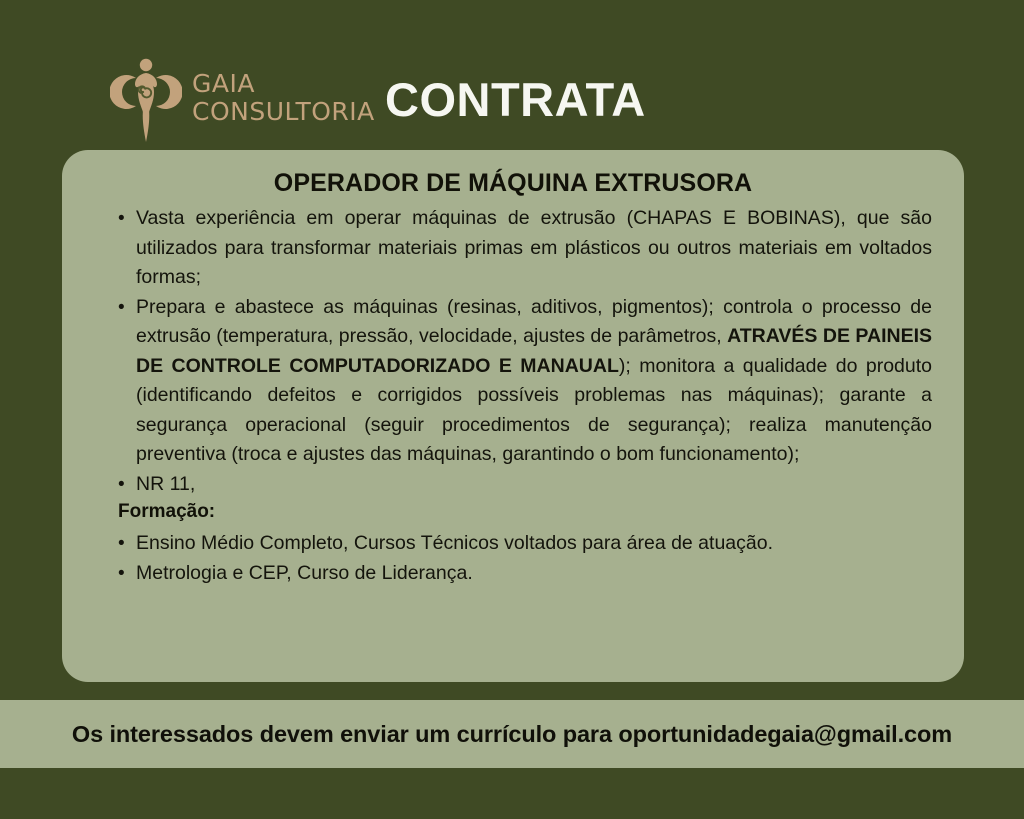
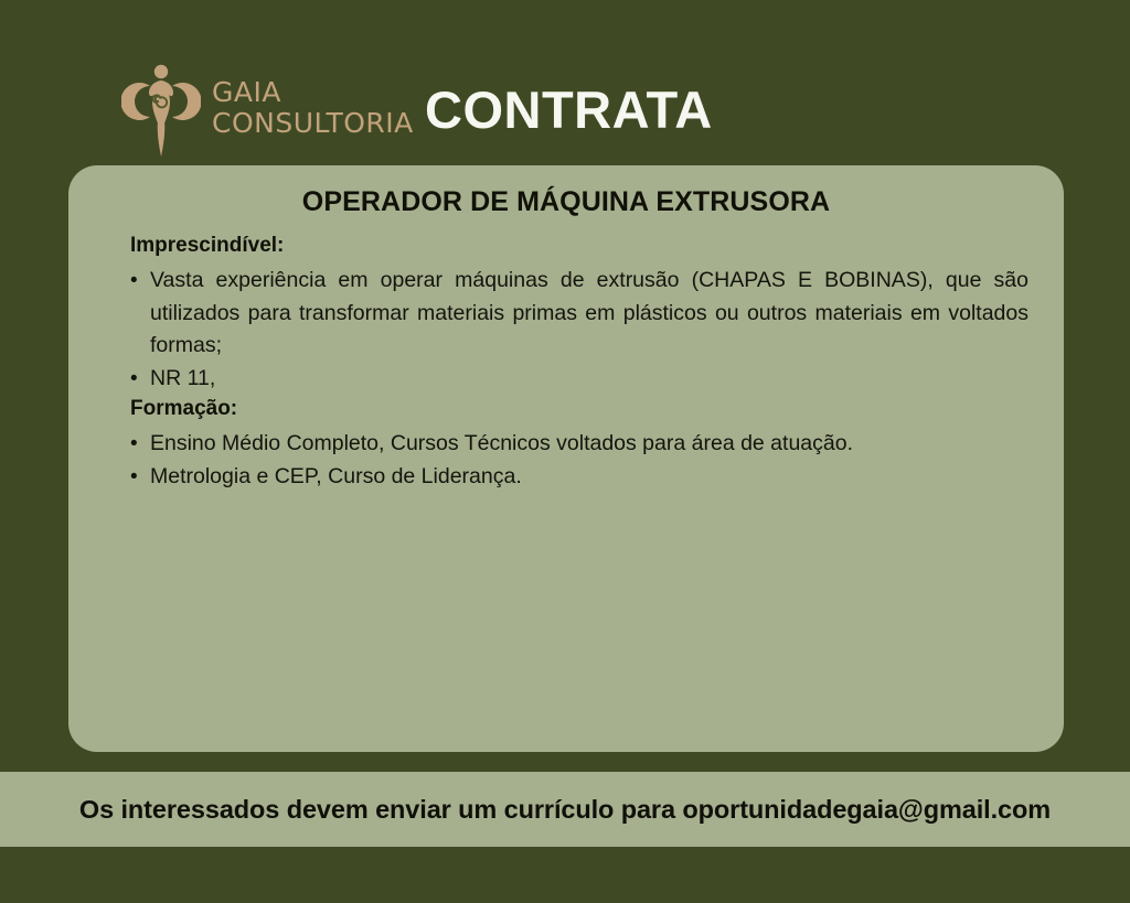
  GAIA
  CONSULTORIA
  CONTRATA
  OPERADOR DE MÁQUINA EXTRUSORA
+ Imprescindível:
  Vasta experiência em operar máquinas de extrusão (CHAPAS E BOBINAS), que são utilizados para transformar materiais primas em plásticos ou outros materiais em voltados formas;
- Prepara e abastece as máquinas (resinas, aditivos, pigmentos); controla o processo de extrusão (temperatura, pressão, velocidade, ajustes de parâmetros, ATRAVÉS DE PAINEIS DE CONTROLE COMPUTADORIZADO E MANAUAL); monitora a qualidade do produto (identificando defeitos e corrigidos possíveis problemas nas máquinas); garante a segurança operacional (seguir procedimentos de segurança); realiza manutenção preventiva (troca e ajustes das máquinas, garantindo o bom funcionamento);
  NR 11,
  Formação:
  Ensino Médio Completo, Cursos Técnicos voltados para área de atuação.
  Metrologia e CEP, Curso de Liderança.
  Os interessados devem enviar um currículo para oportunidadegaia@gmail.com
